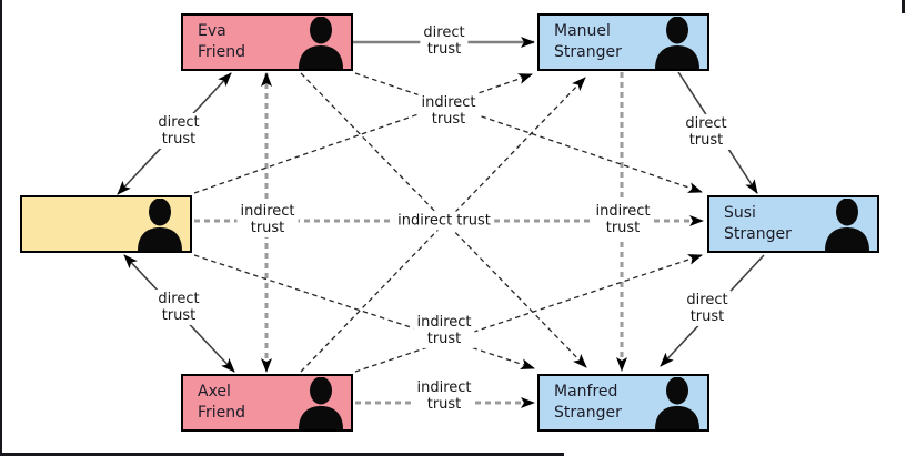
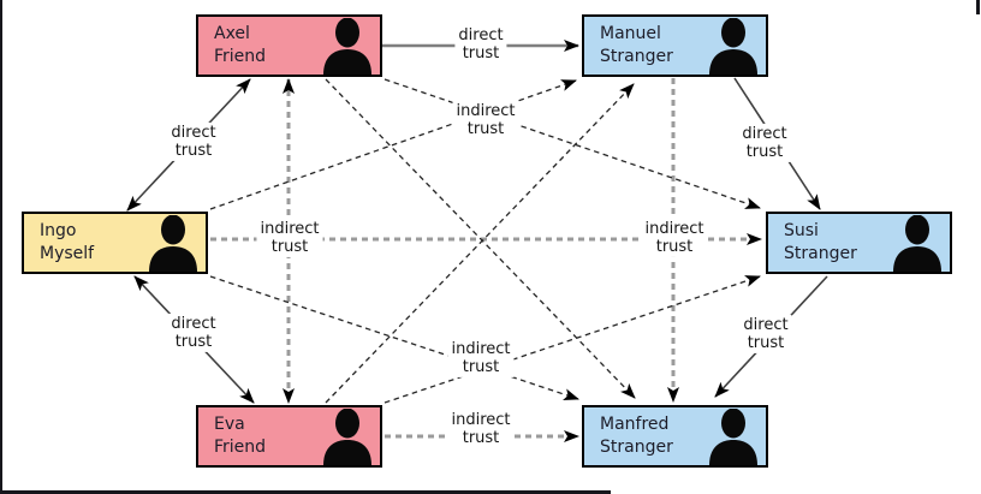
- Eva
+ Axel
  Friend
  Manuel
  Stranger
+ Ingo
+ Myself
  Susi
  Stranger
- Axel
+ Eva
  Friend
  Manfred
  Stranger
  direct
  trust
  direct
  trust
  direct
  trust
  indirect
  trust
  indirect
  trust
- indirect trust
  indirect
  trust
  direct
  trust
  direct
  trust
  indirect
  trust
  indirect
  trust
